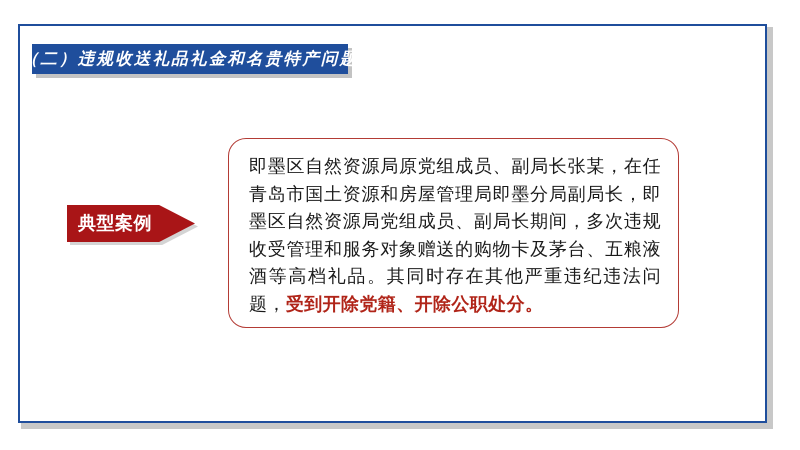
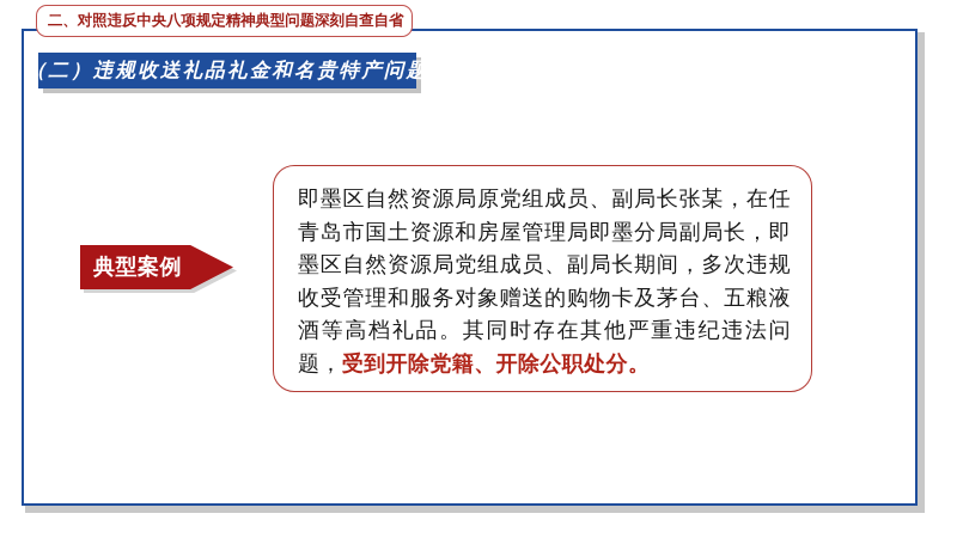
+ 二、对照违反中央八项规定精神典型问题深刻自查自省
  （二）违规收送礼品礼金和名贵特产问题
  典型案例
  即墨区自然资源局原党组成员、副局长张某，在任青岛市国土资源和房屋管理局即墨分局副局长，即墨区自然资源局党组成员、副局长期间，多次违规收受管理和服务对象赠送的购物卡及茅台、五粮液酒等高档礼品。其同时存在其他严重违纪违法问题，受到开除党籍、开除公职处分。
